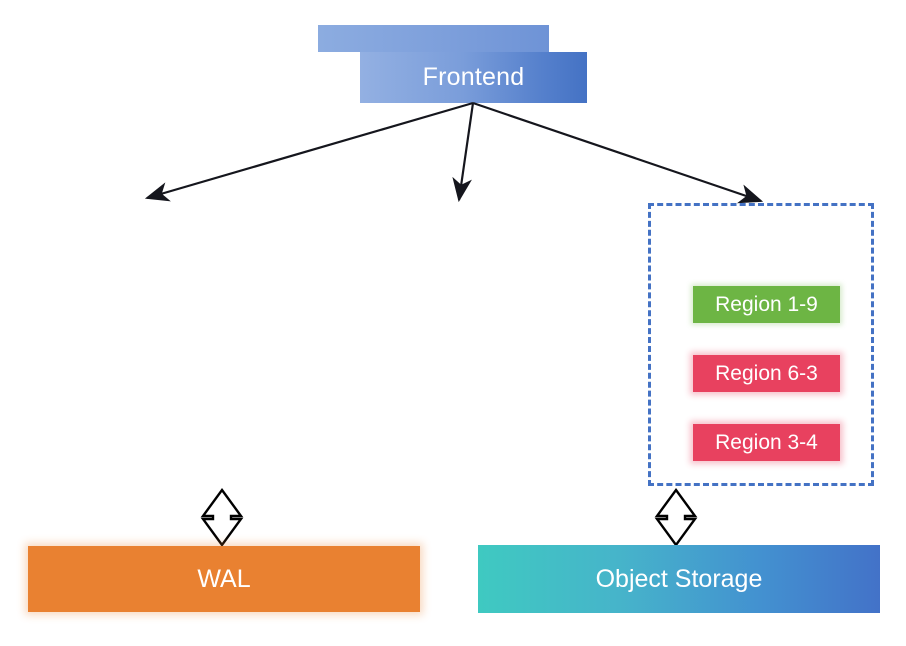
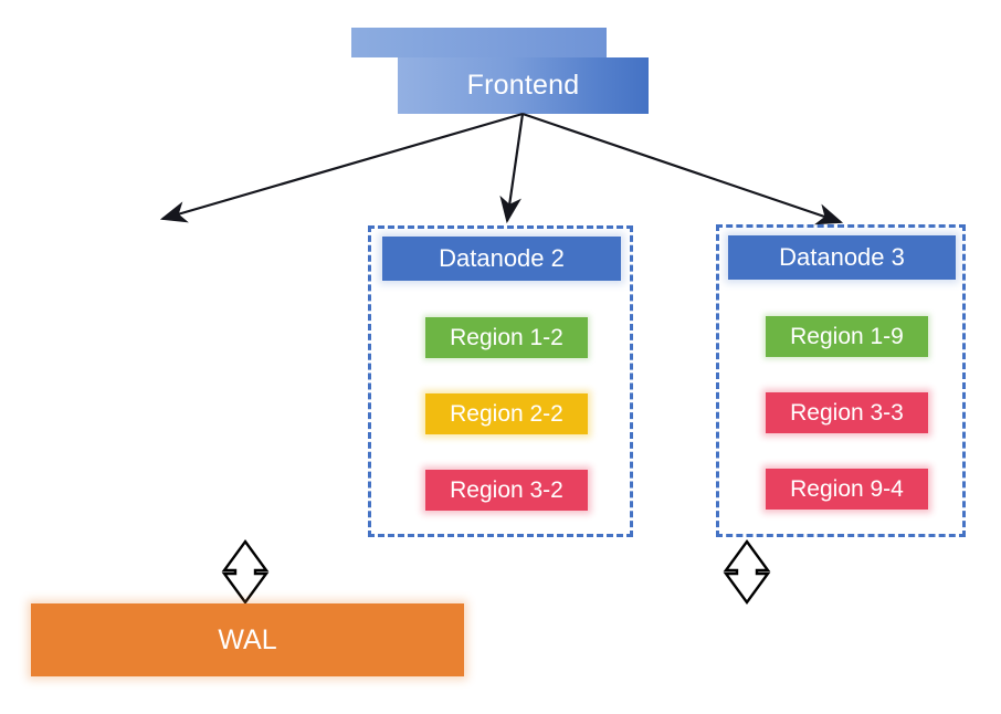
  Frontend
+ Datanode 2
+ Region 1-2
+ Region 2-2
+ Region 3-2
+ Datanode 3
  Region 1-9
- Region 6-3
+ Region 3-3
- Region 3-4
+ Region 9-4
  WAL
- Object Storage
